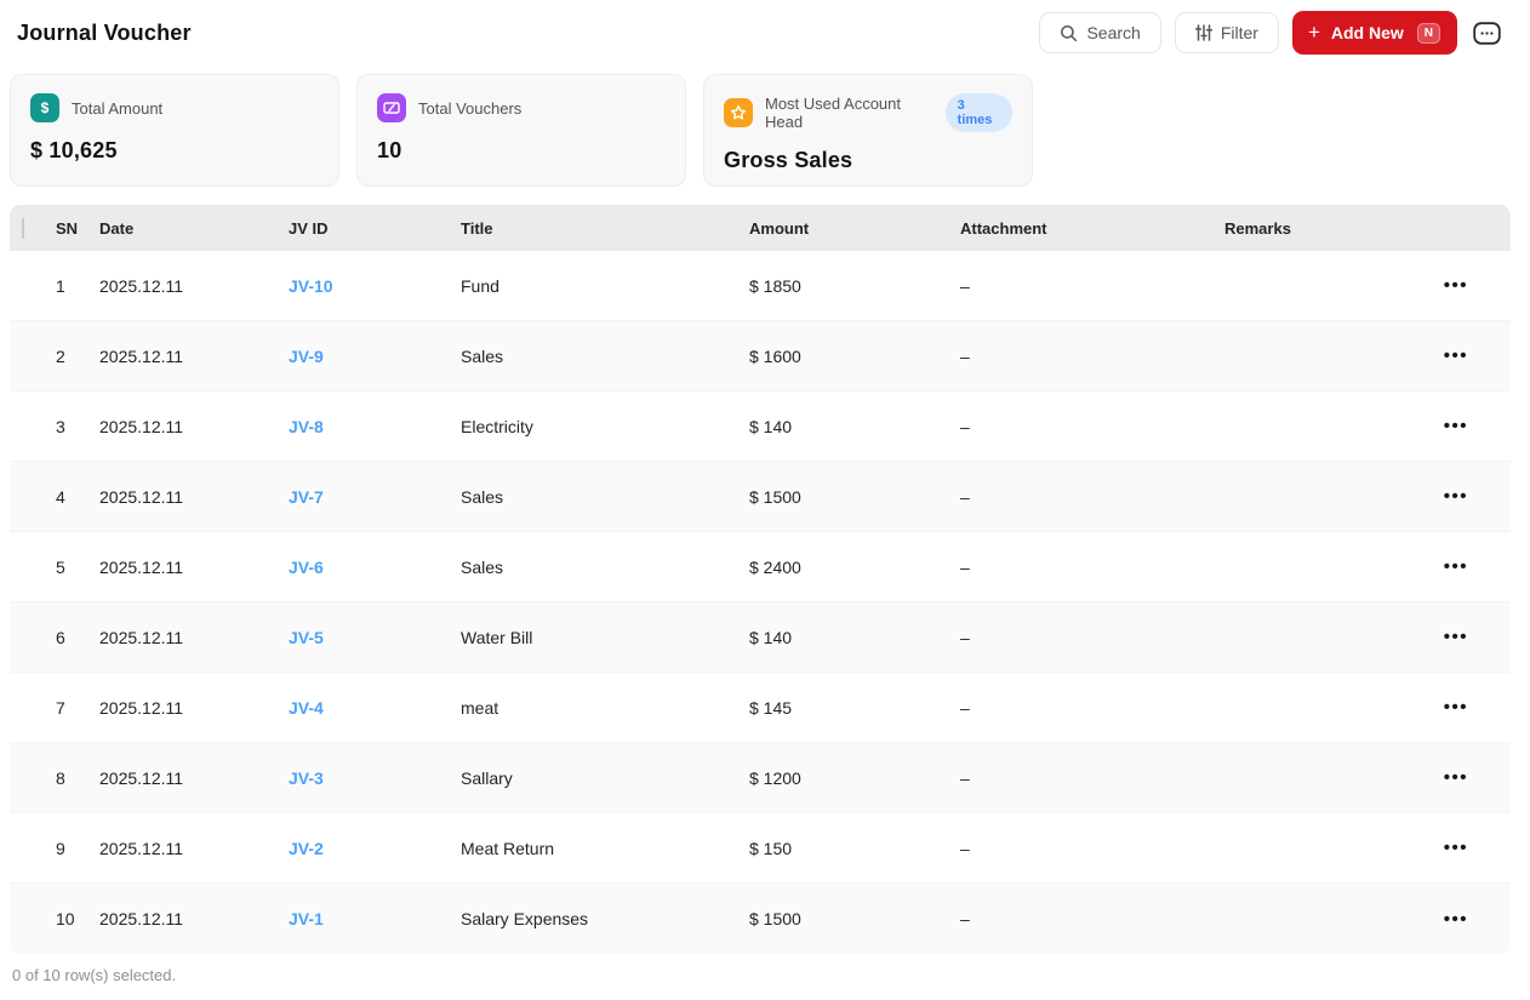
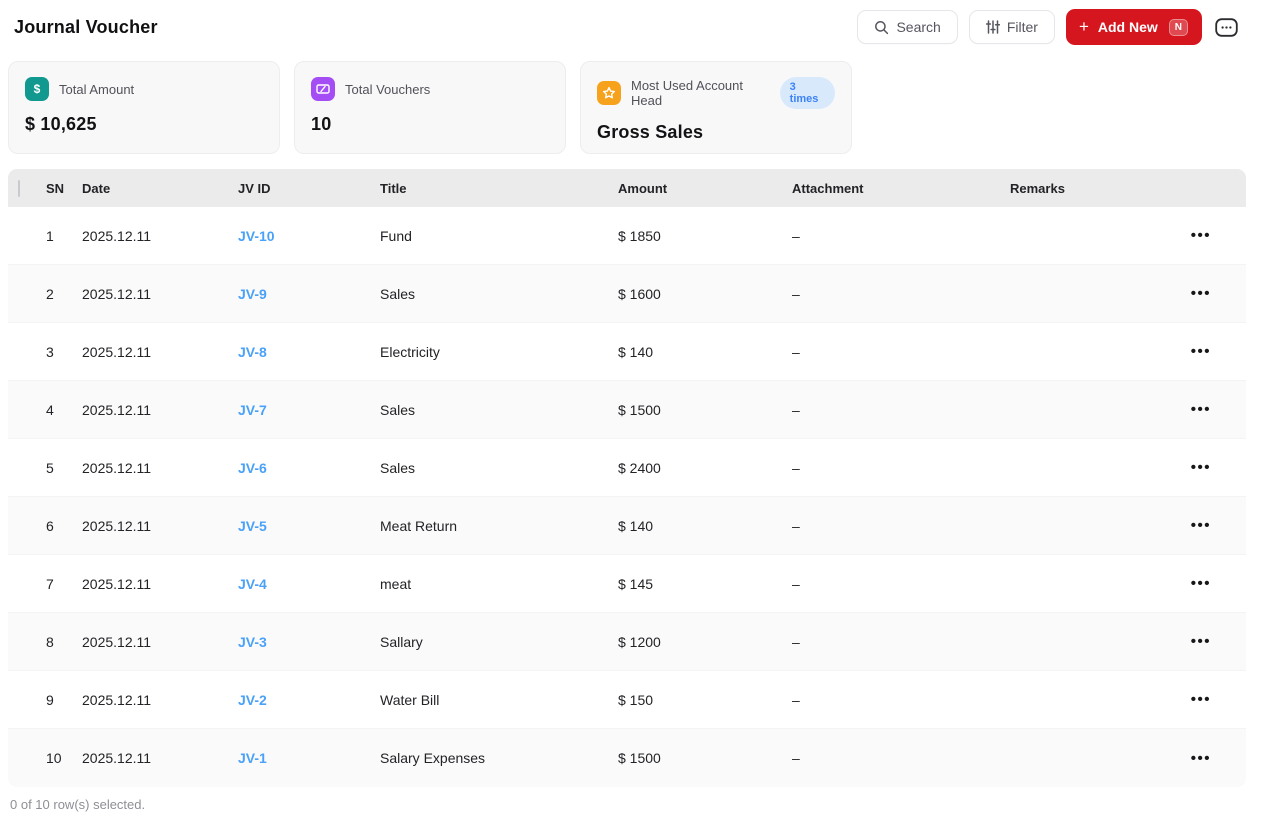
  Journal Voucher
  Search
  Filter
  +
  Add New
  N
  $
  Total Amount
  $ 10,625
  Total Vouchers
  10
  Most Used Account Head
  3 times
  Gross Sales
  SN
  Date
  JV ID
  Title
  Amount
  Attachment
  Remarks
  1
  2025.12.11
  JV-10
  Fund
  $ 1850
  –
  •••
  2
  2025.12.11
  JV-9
  Sales
  $ 1600
  –
  •••
  3
  2025.12.11
  JV-8
  Electricity
  $ 140
  –
  •••
  4
  2025.12.11
  JV-7
  Sales
  $ 1500
  –
  •••
  5
  2025.12.11
  JV-6
  Sales
  $ 2400
  –
  •••
  6
  2025.12.11
  JV-5
- Water Bill
+ Meat Return
  $ 140
  –
  •••
  7
  2025.12.11
  JV-4
  meat
  $ 145
  –
  •••
  8
  2025.12.11
  JV-3
  Sallary
  $ 1200
  –
  •••
  9
  2025.12.11
  JV-2
- Meat Return
+ Water Bill
  $ 150
  –
  •••
  10
  2025.12.11
  JV-1
  Salary Expenses
  $ 1500
  –
  •••
  0 of 10 row(s) selected.
